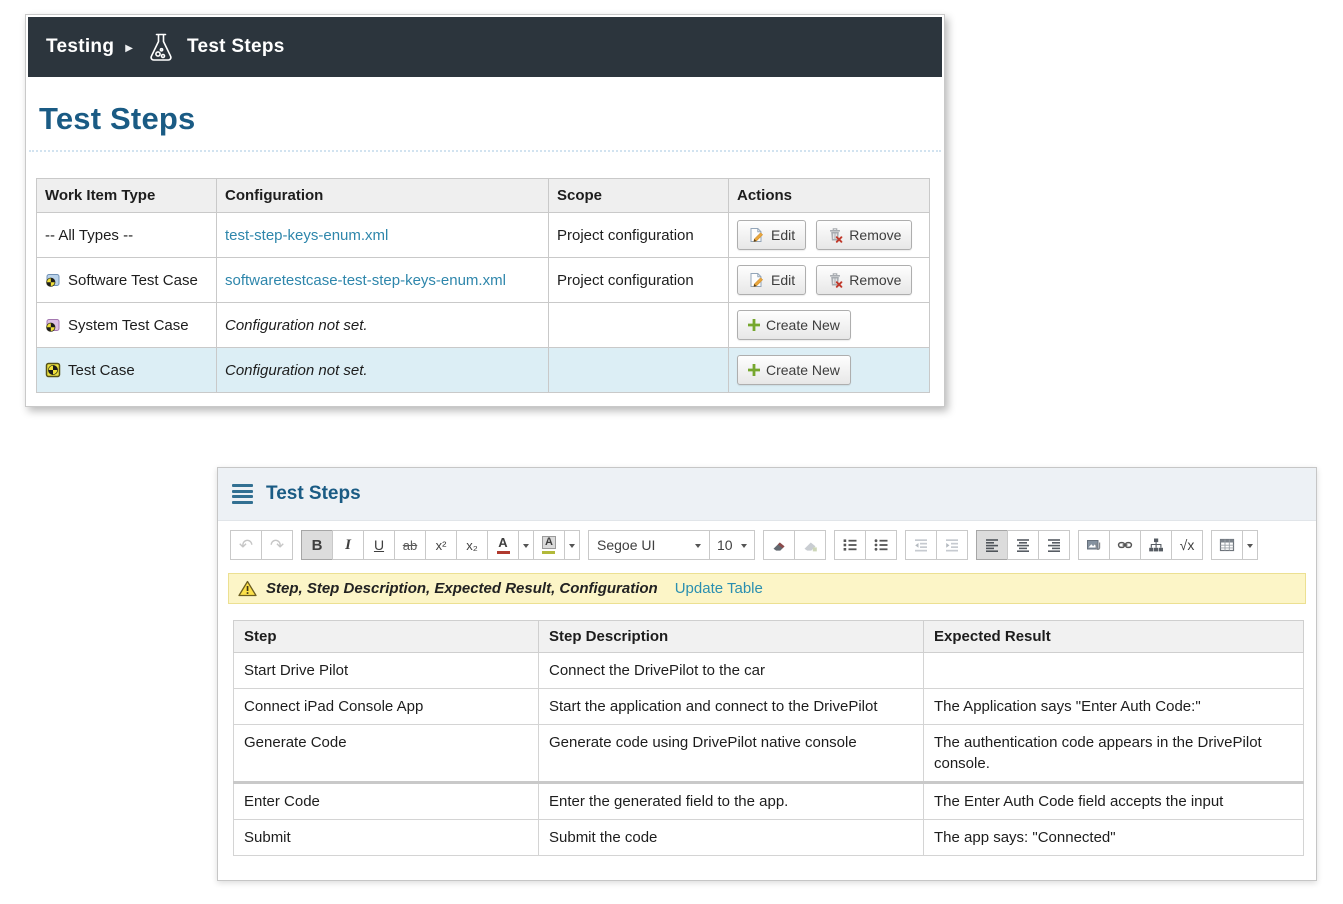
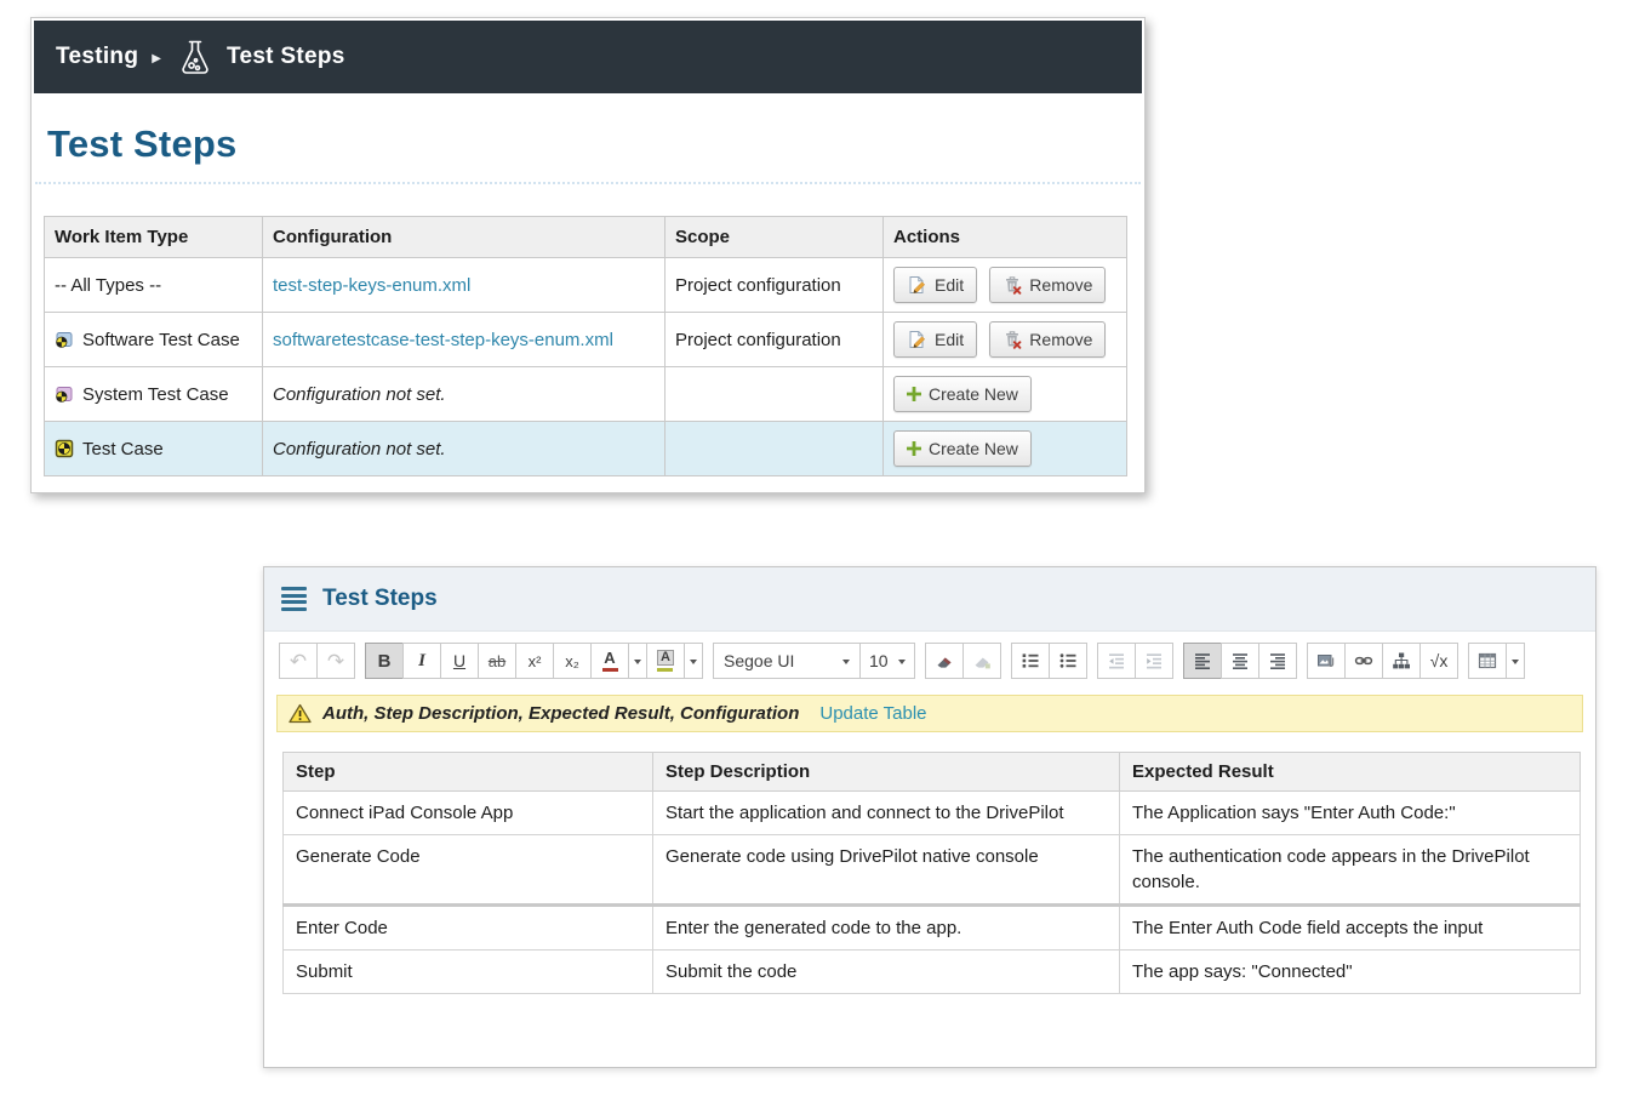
  Testing
  ▶
  Test Steps
  Test Steps
  Work Item Type	Configuration	Scope	Actions
  -- All Types --	test-step-keys-enum.xml	Project configuration	Edit Remove
  Software Test Case	softwaretestcase-test-step-keys-enum.xml	Project configuration	Edit Remove
  System Test Case	Configuration not set.		Create New
  Test Case	Configuration not set.		Create New
  Test Steps
  ↶
  ↷
  B
  I
  U
  ab
  x²
  x₂
  A
  A
  Segoe UI
  10
  √x
- Step, Step Description, Expected Result, Configuration
+ Auth, Step Description, Expected Result, Configuration
  Update Table
  Step	Step Description	Expected Result
- Start Drive Pilot	Connect the DrivePilot to the car
  Connect iPad Console App	Start the application and connect to the DrivePilot	The Application says "Enter Auth Code:"
  Generate Code	Generate code using DrivePilot native console	The authentication code appears in the DrivePilot console.
- Enter Code	Enter the generated field to the app.	The Enter Auth Code field accepts the input
+ Enter Code	Enter the generated code to the app.	The Enter Auth Code field accepts the input
  Submit	Submit the code	The app says: "Connected"
